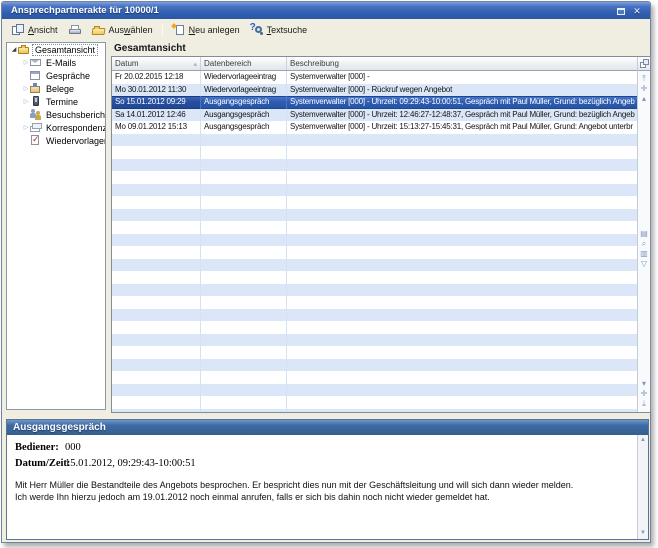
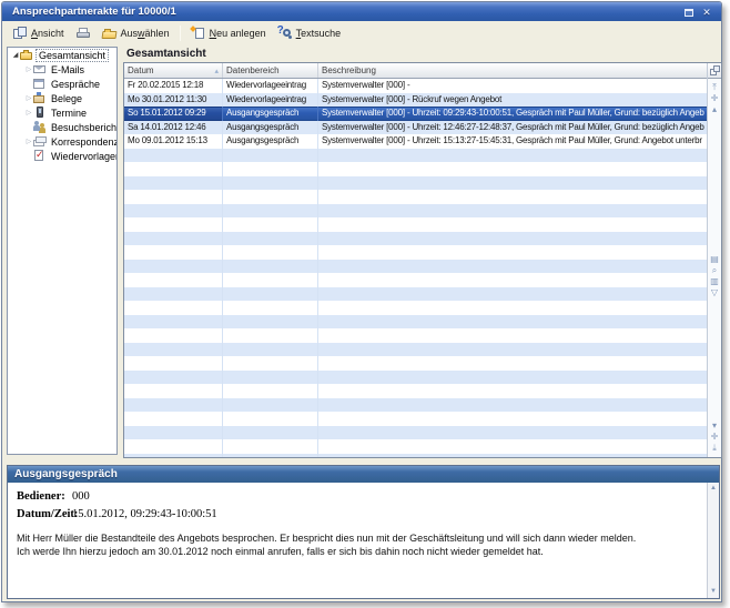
  Ansprechpartnerakte für 10000/1
  ✕
  Ansicht
  Auswählen
  Neu anlegen
  Textsuche
  Gesamtansicht
  E-Mails
  Gespräche
  Belege
  Termine
  Besuchsberich
  Korrespondenz
  Wiedervorlage
  Gesamtansicht
  Datum
  Datenbereich
  Beschreibung
  Fr 20.02.2015 12:18
  Wiedervorlageeintrag
  Systemverwalter [000] -
  Mo 30.01.2012 11:30
  Wiedervorlageeintrag
  Systemverwalter [000] - Rückruf wegen Angebot
  So 15.01.2012 09:29
  Ausgangsgespräch
  Systemverwalter [000] - Uhrzeit: 09:29:43-10:00:51, Gespräch mit Paul Müller, Grund: bezüglich Angeb
  Sa 14.01.2012 12:46
  Ausgangsgespräch
  Systemverwalter [000] - Uhrzeit: 12:46:27-12:48:37, Gespräch mit Paul Müller, Grund: bezüglich Angeb
  Mo 09.01.2012 15:13
  Ausgangsgespräch
  Systemverwalter [000] - Uhrzeit: 15:13:27-15:45:31, Gespräch mit Paul Müller, Grund: Angebot unterbr
  ⤒
  ✛
  ▴
  ▤
  ⌕
  ▥
  ▽
  ▾
  ✛
  ⤓
  Ausgangsgespräch
  Bediener:
  000
  Datum/Zei
  15.01.2012, 09:29:43-10:00:51
  Mit Herr Müller die Bestandteile des Angebots besprochen. Er bespricht dies nun mit der Geschäftsleitung und will sich dann wieder melden.
- Ich werde Ihn hierzu jedoch am 19.01.2012 noch einmal anrufen, falls er sich bis dahin noch nicht wieder gemeldet hat.
+ Ich werde Ihn hierzu jedoch am 30.01.2012 noch einmal anrufen, falls er sich bis dahin noch nicht wieder gemeldet hat.
